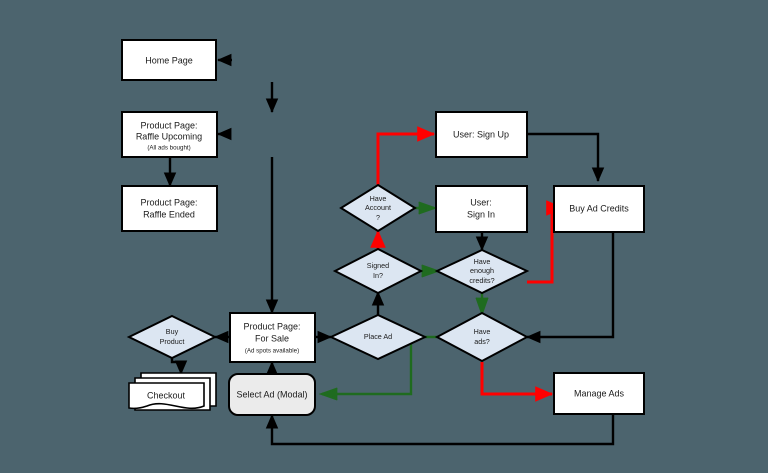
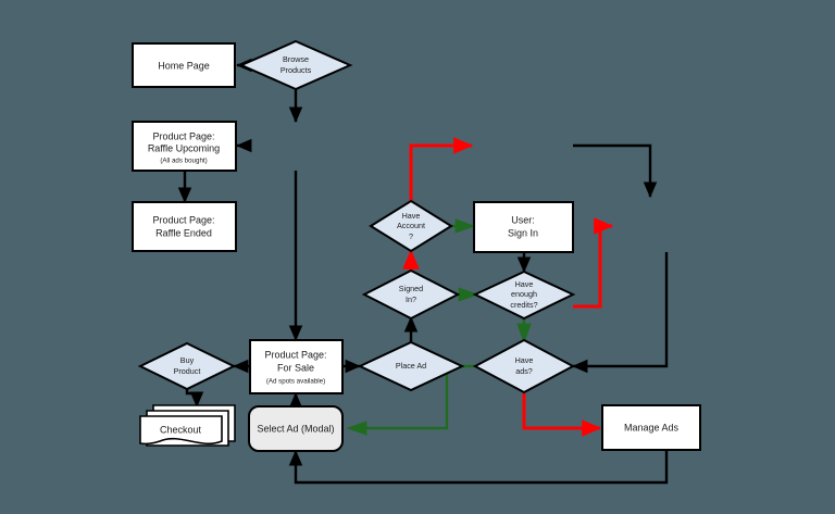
  Home Page
+ Browse
+ Products
  Product Page:
  Raffle Upcoming
  Product Page:
  Raffle Ended
  Product Page:
  For Sale
  Buy
  Product
  Checkout
  Select Ad (Modal)
  Place Ad
  Signed
  In?
  Have
  Account
  ?
- User: Sign Up
  User:
  Sign In
  Have
  enough
  credits?
- Buy Ad Credits
  Have
  ads?
  Manage Ads
